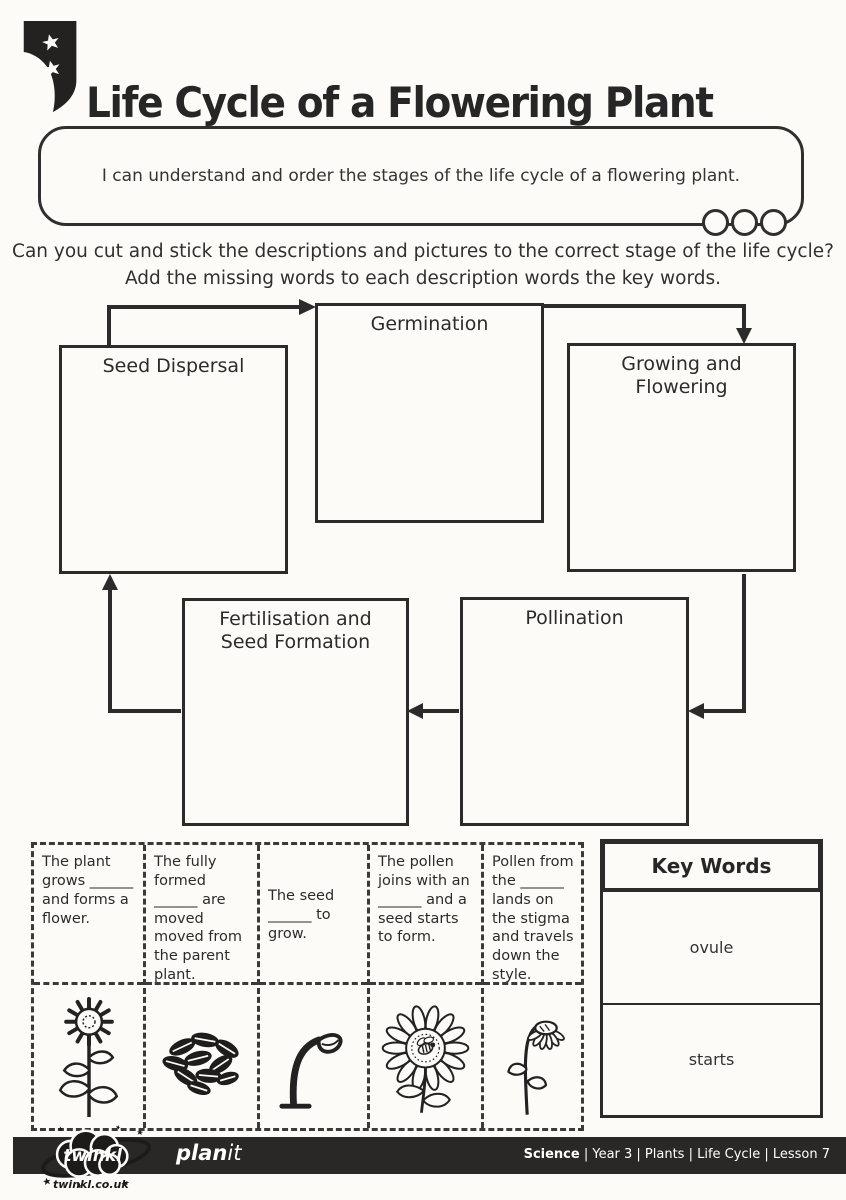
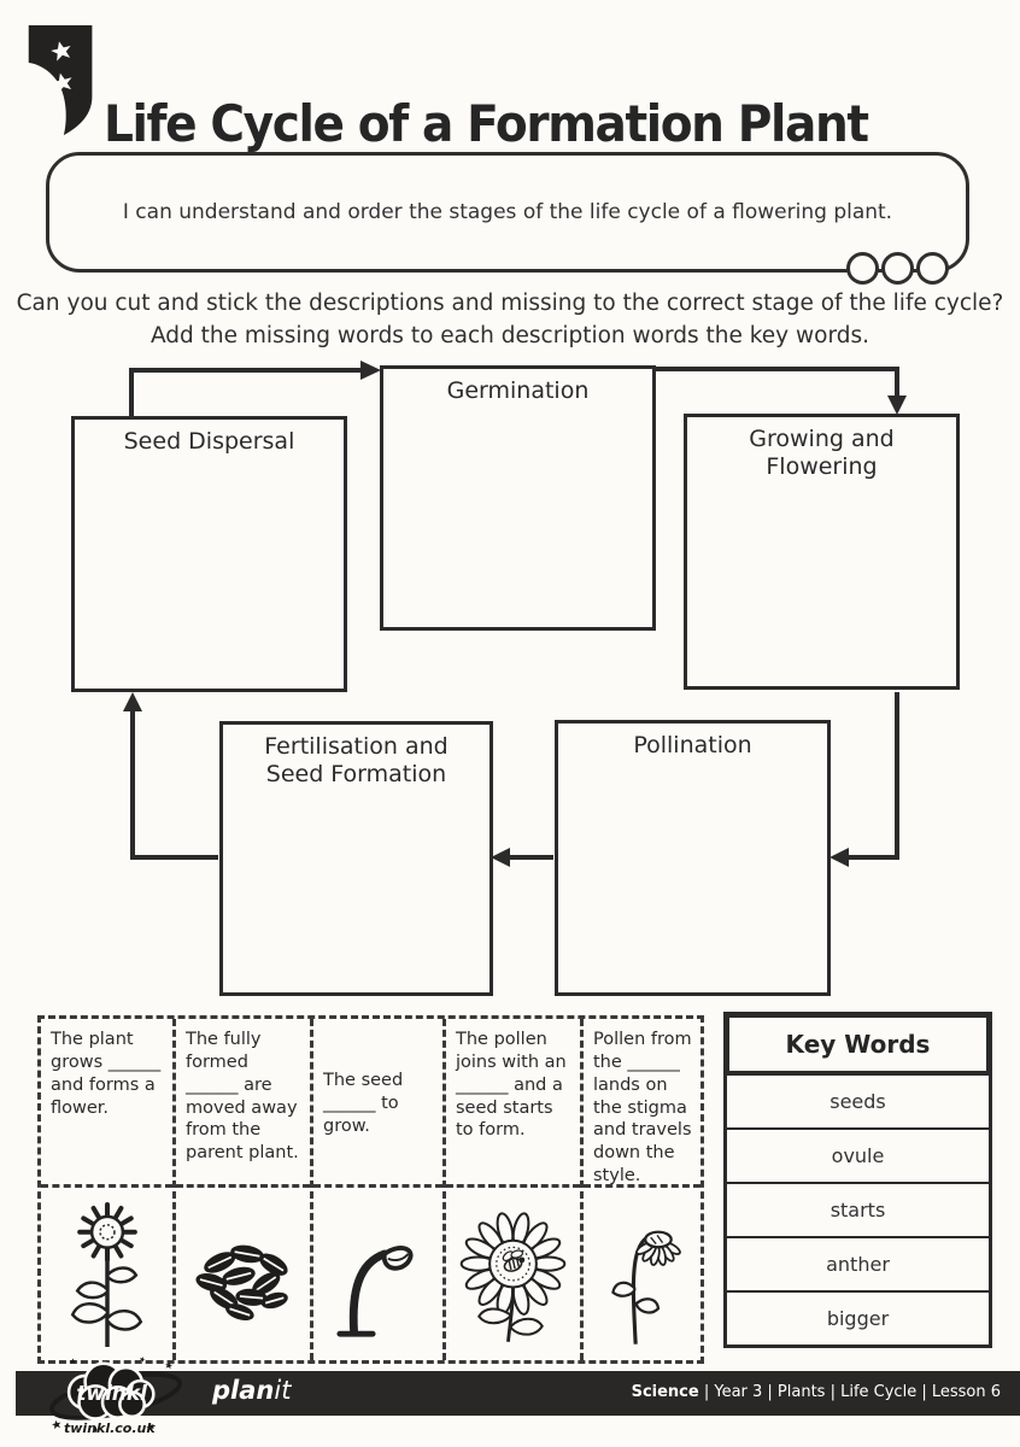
- Life Cycle of a Flowering Plant
+ Life Cycle of a Formation Plant
  I can understand and order the stages of the life cycle of a flowering plant.
- Can you cut and stick the descriptions and pictures to the correct stage of the life cycle?
+ Can you cut and stick the descriptions and missing to the correct stage of the life cycle?
  Add the missing words to each description words the key words.
  Germination
  Seed Dispersal
  Growing and Flowering
  Fertilisation and Seed Formation
  Pollination
  The plant grows ______ and forms a flower.
- The fully formed ______ are moved moved from the parent plant.
+ The fully formed ______ are moved away from the parent plant.
  The seed ______ to grow.
  The pollen joins with an ______ and a seed starts to form.
  Pollen from the ______ lands on the stigma and travels down the style.
  Key Words
+ seeds
  ovule
  starts
+ anther
+ bigger
  twinkl
  planit
- Science | Year 3 | Plants | Life Cycle | Lesson 7
+ Science | Year 3 | Plants | Life Cycle | Lesson 6
  twinkl.co.uk
